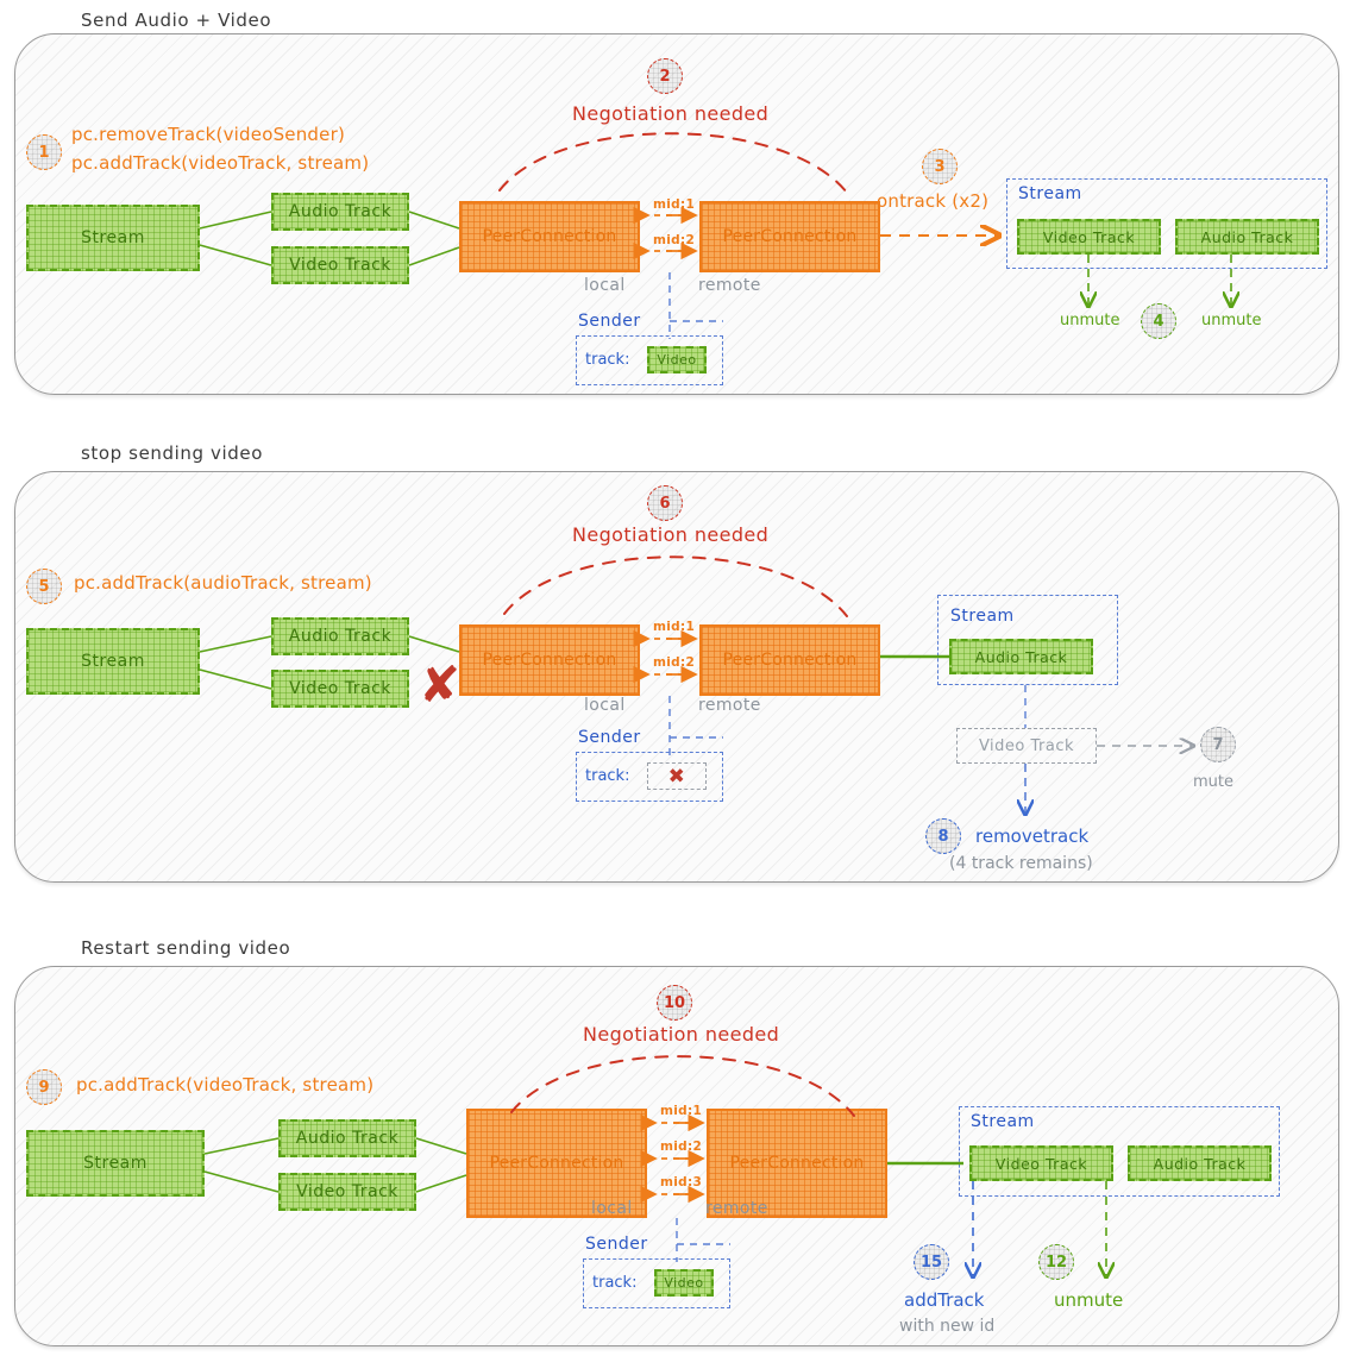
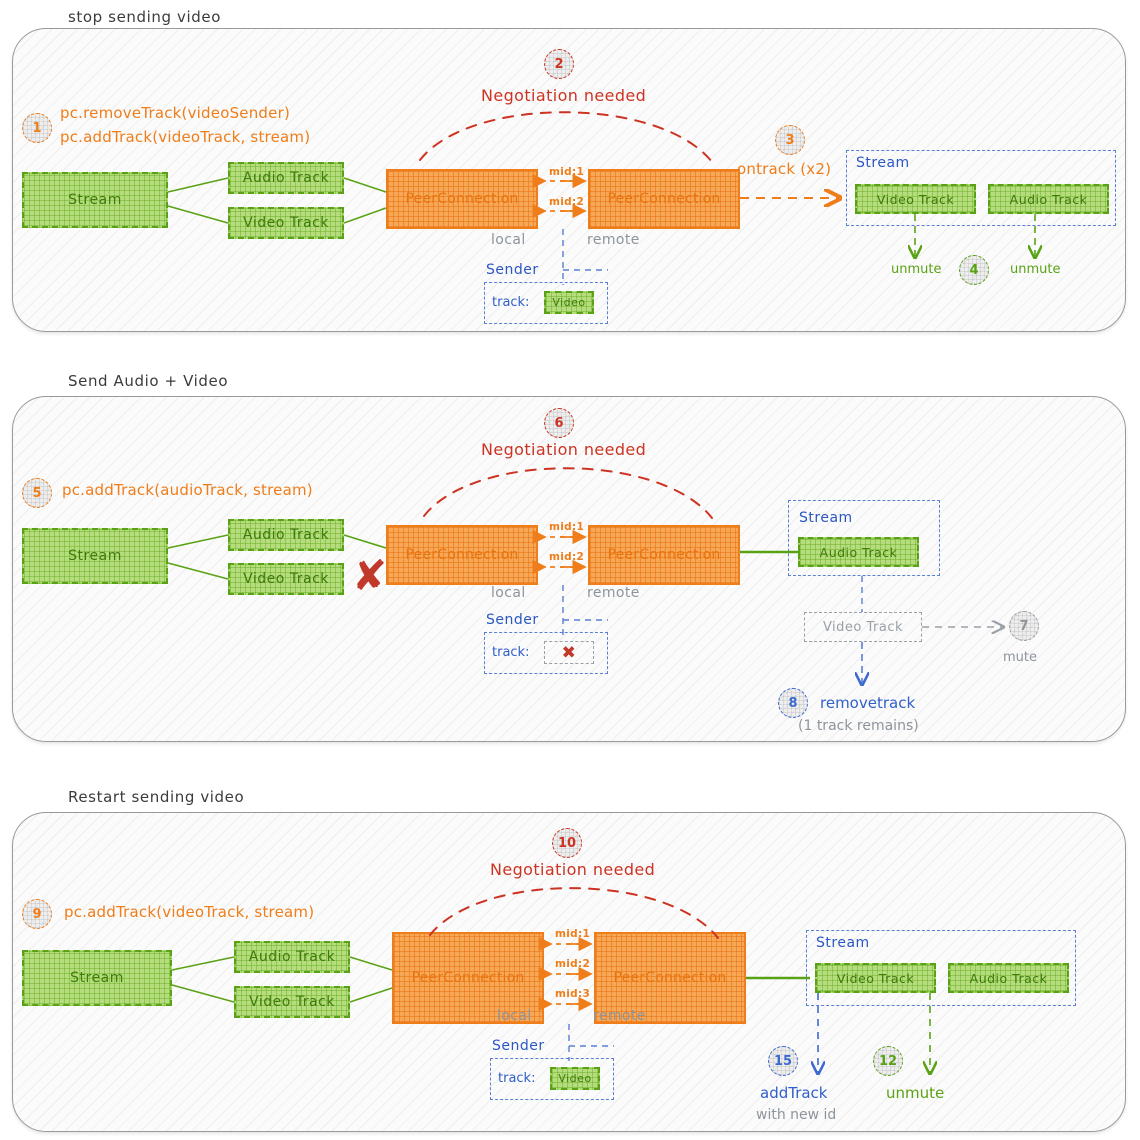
- Send Audio + Video
+ stop sending video
  1
  pc.removeTrack(videoSender)
  pc.addTrack(videoTrack, stream)
  2
  Negotiation needed
  3
  ontrack (x2)
  Stream
  Audio Track
  Video Track
  PeerConnection
  PeerConnection
  local
  remote
  mid:1
  mid:2
  Sender
  track:
  Video
  Stream
  Video Track
  Audio Track
  unmute
  unmute
  4
- stop sending video
+ Send Audio + Video
  5
  pc.addTrack(audioTrack, stream)
  6
  Negotiation needed
  Stream
  Audio Track
  Video Track
  ✘
  PeerConnection
  PeerConnection
  local
  remote
  mid:1
  mid:2
  Sender
  track:
  ✖
  Stream
  Audio Track
  Video Track
  7
  mute
  8
  removetrack
- (4 track remains)
+ (1 track remains)
  Restart sending video
  9
  pc.addTrack(videoTrack, stream)
  10
  Negotiation needed
  Stream
  Audio Track
  Video Track
  PeerConnection
  PeerConnection
  local
  remote
  mid:1
  mid:2
  mid:3
  Sender
  track:
  Video
  Stream
  Video Track
  Audio Track
  15
  addTrack
  with new id
  12
  unmute
